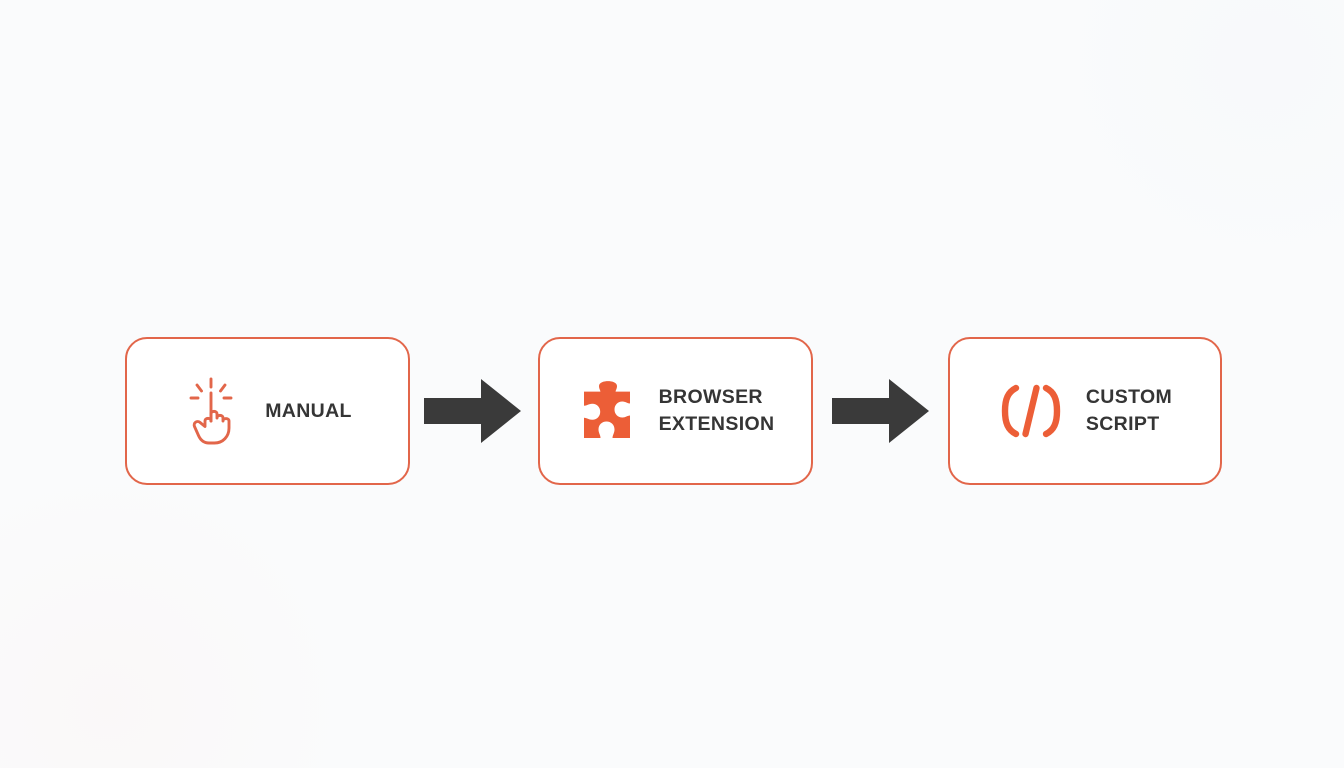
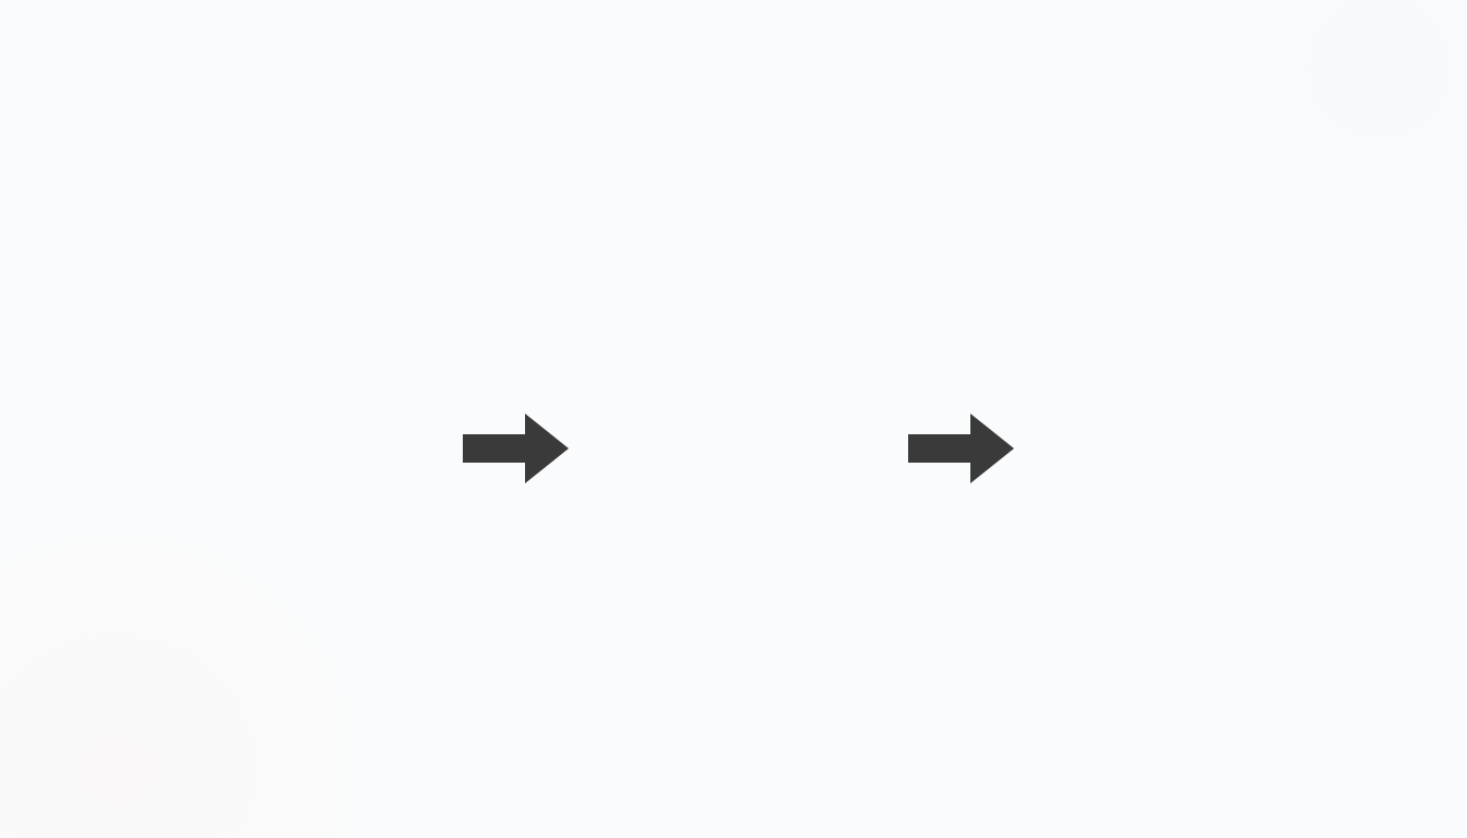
- MANUAL
- BROWSER
- EXTENSION
- CUSTOM
- SCRIPT
